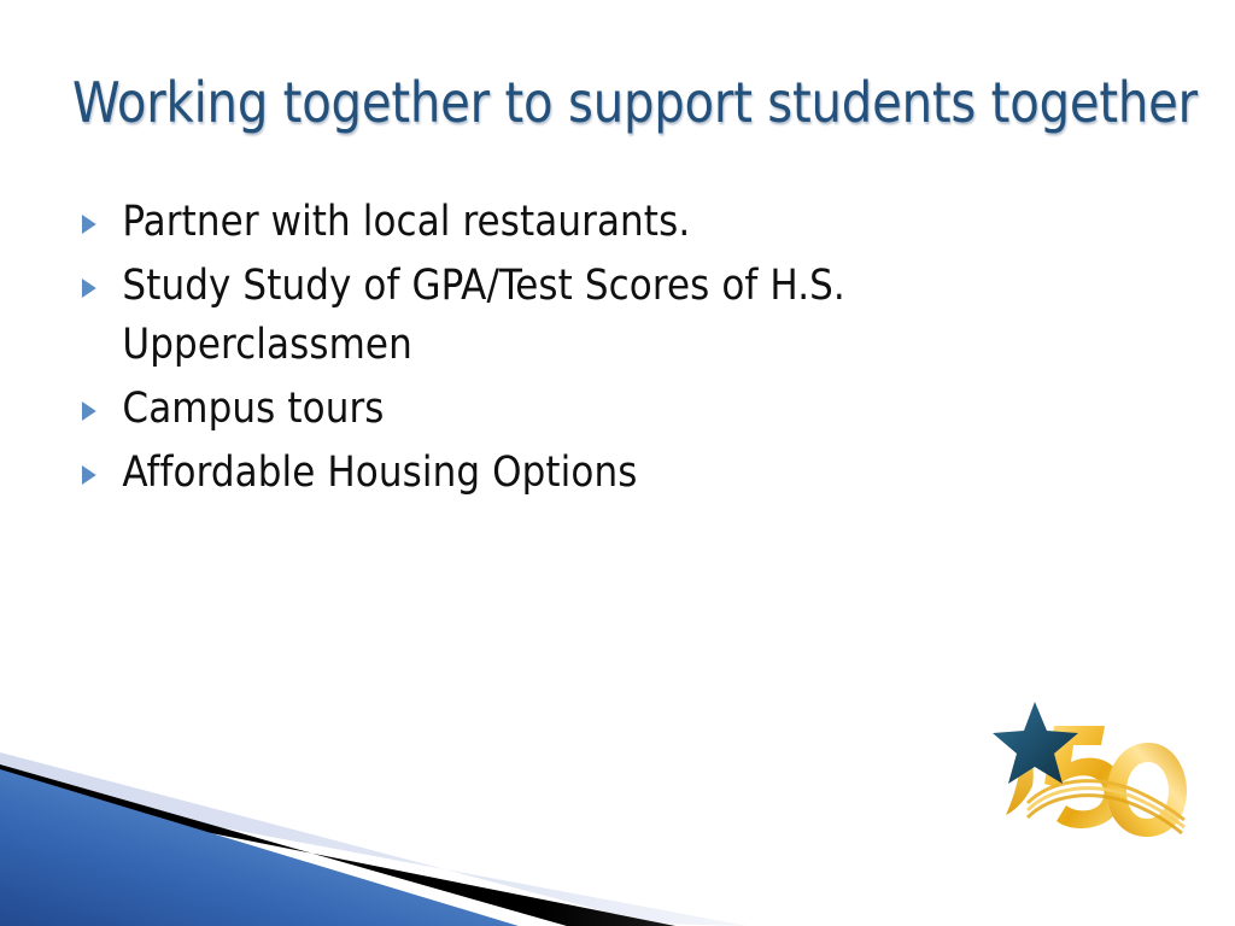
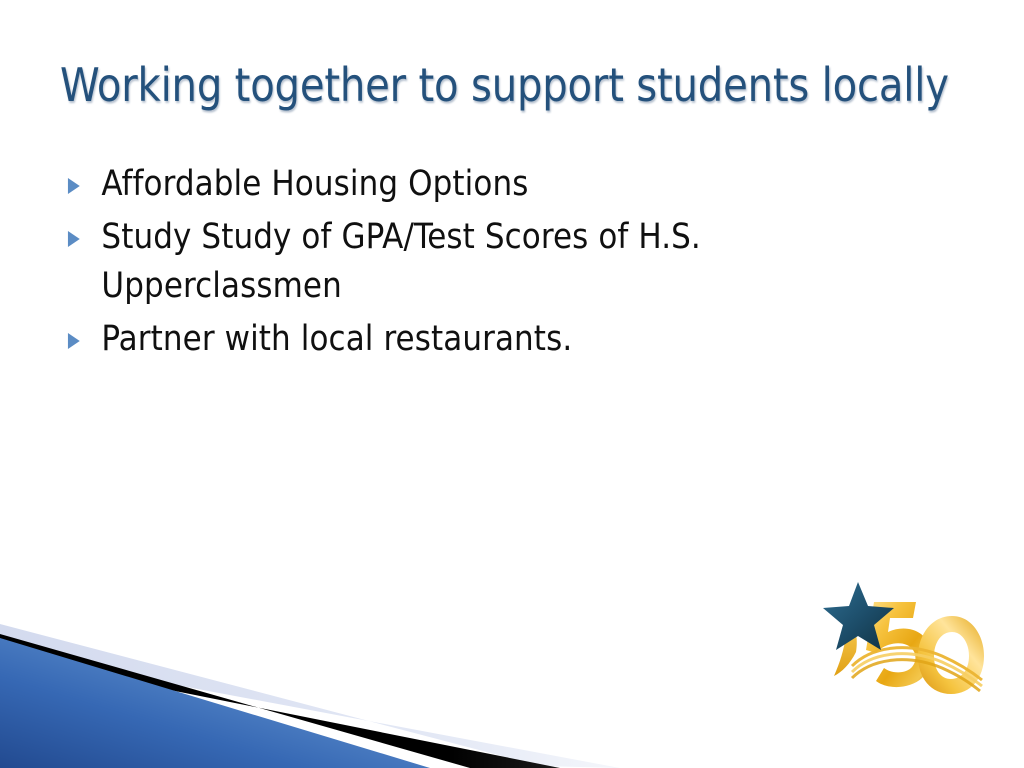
- Working together to support students together
+ Working together to support students locally
- Partner with local restaurants.
+ Affordable Housing Options
  Study Study of GPA/Test Scores of H.S. Upperclassmen
- Campus tours
- Affordable Housing Options
+ Partner with local restaurants.
